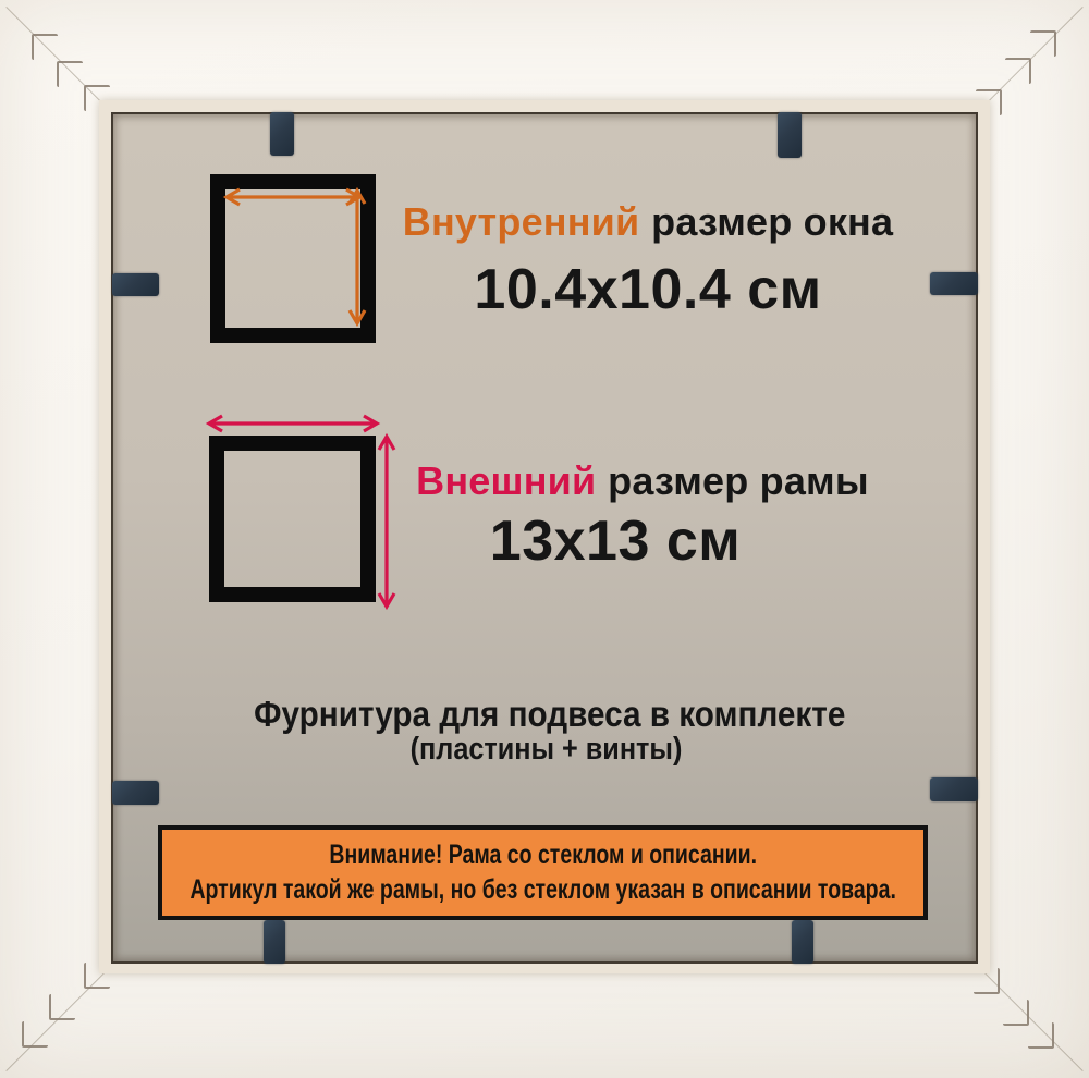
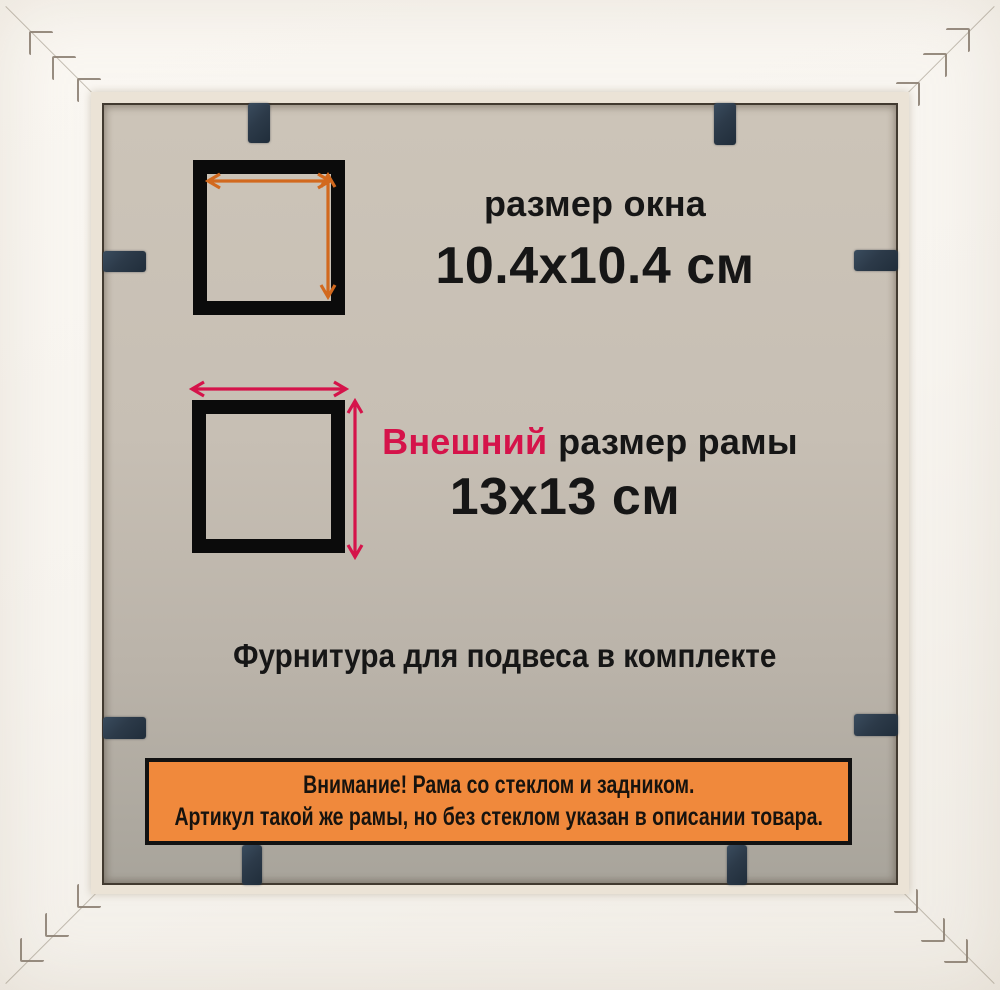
- Внутренний
  размер окна
  10.4x10.4 см
  Внешний
  размер рамы
  13x13 см
  Фурнитура для подвеса в комплекте
- (пластины + винты)
- Внимание! Рама со стеклом и описании.
+ Внимание! Рама со стеклом и задником.
  Артикул такой же рамы, но без стеклом указан в описании товара.
